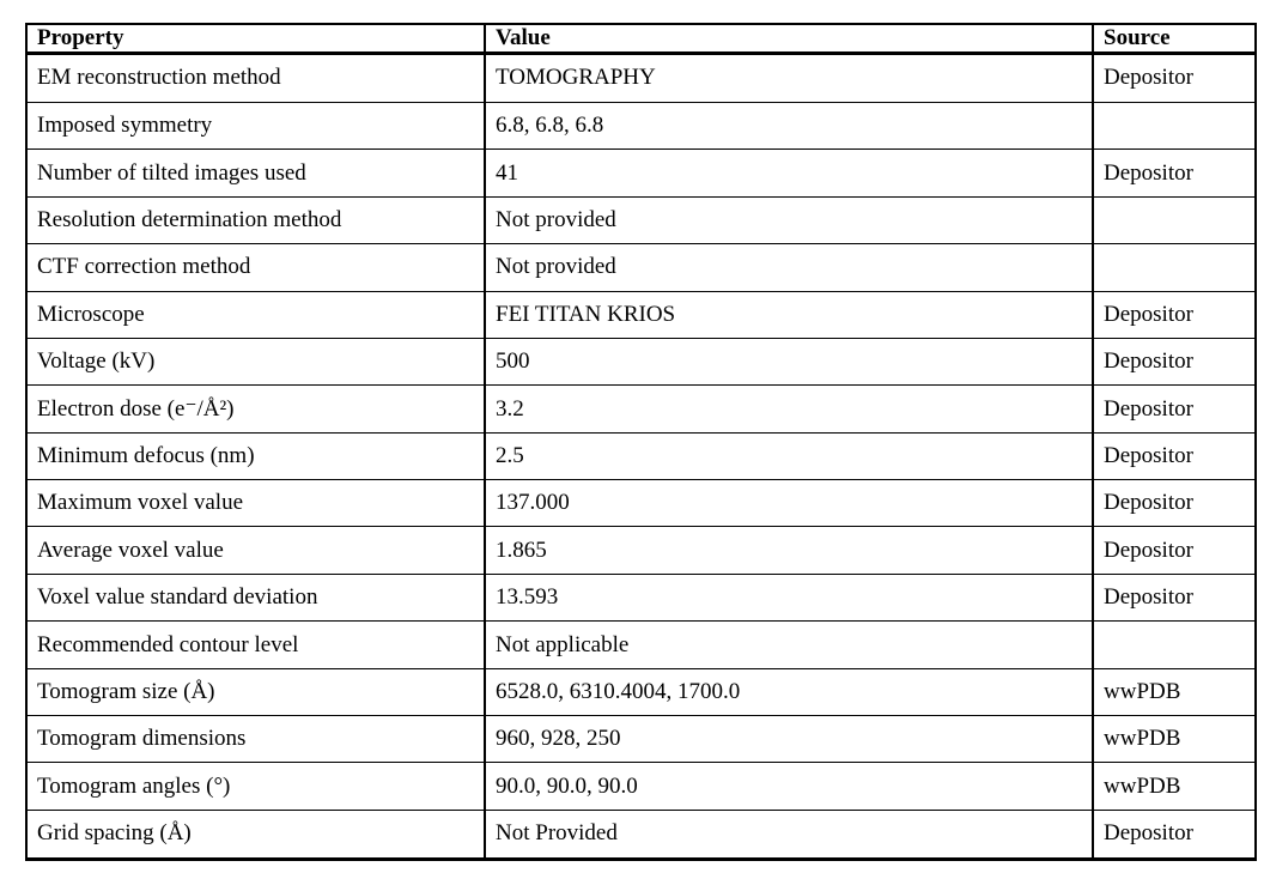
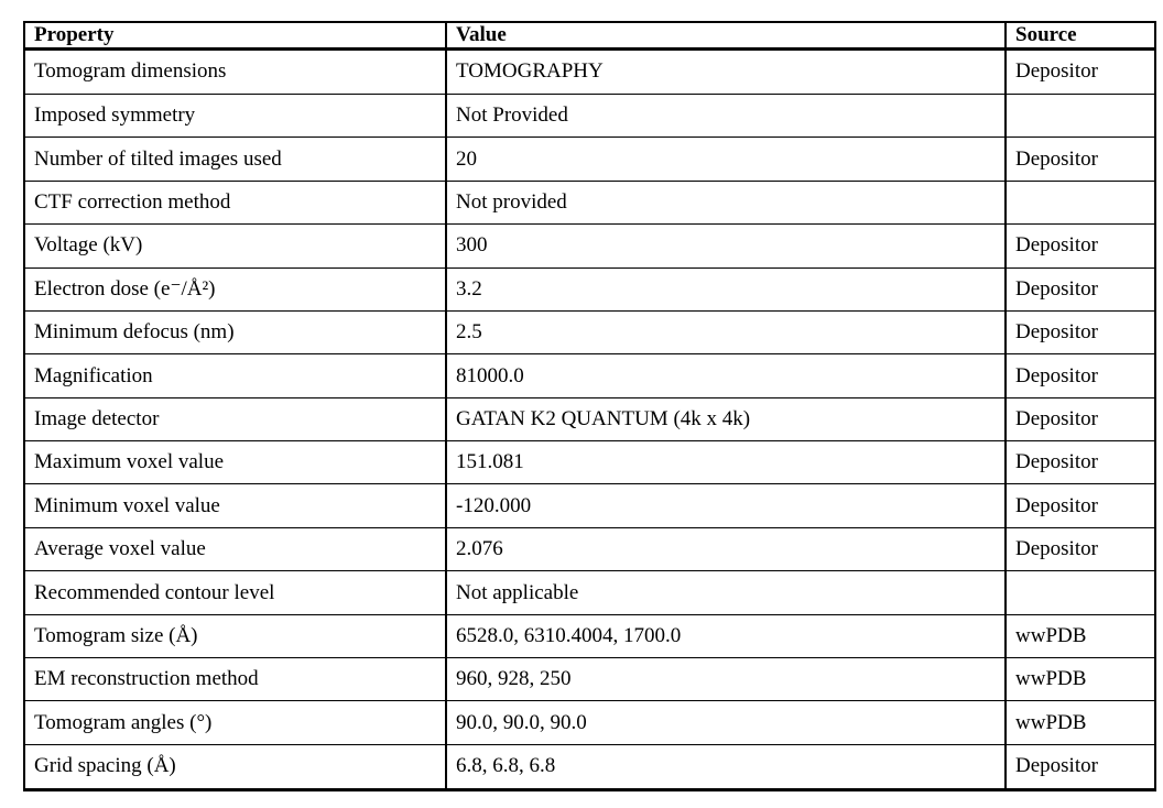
  Property	Value	Source
- EM reconstruction method	TOMOGRAPHY	Depositor
+ Tomogram dimensions	TOMOGRAPHY	Depositor
- Imposed symmetry	6.8, 6.8, 6.8
+ Imposed symmetry	Not Provided
- Number of tilted images used	41	Depositor
+ Number of tilted images used	20	Depositor
- Resolution determination method	Not provided
  CTF correction method	Not provided
- Microscope	FEI TITAN KRIOS	Depositor
- Voltage (kV)	500	Depositor
+ Voltage (kV)	300	Depositor
  Electron dose (e⁻/Å²)	3.2	Depositor
  Minimum defocus (nm)	2.5	Depositor
+ Magnification	81000.0	Depositor
+ Image detector	GATAN K2 QUANTUM (4k x 4k)	Depositor
- Maximum voxel value	137.000	Depositor
+ Maximum voxel value	151.081	Depositor
+ Minimum voxel value	-120.000	Depositor
- Average voxel value	1.865	Depositor
+ Average voxel value	2.076	Depositor
- Voxel value standard deviation	13.593	Depositor
  Recommended contour level	Not applicable
  Tomogram size (Å)	6528.0, 6310.4004, 1700.0	wwPDB
- Tomogram dimensions	960, 928, 250	wwPDB
+ EM reconstruction method	960, 928, 250	wwPDB
  Tomogram angles (°)	90.0, 90.0, 90.0	wwPDB
- Grid spacing (Å)	Not Provided	Depositor
+ Grid spacing (Å)	6.8, 6.8, 6.8	Depositor
